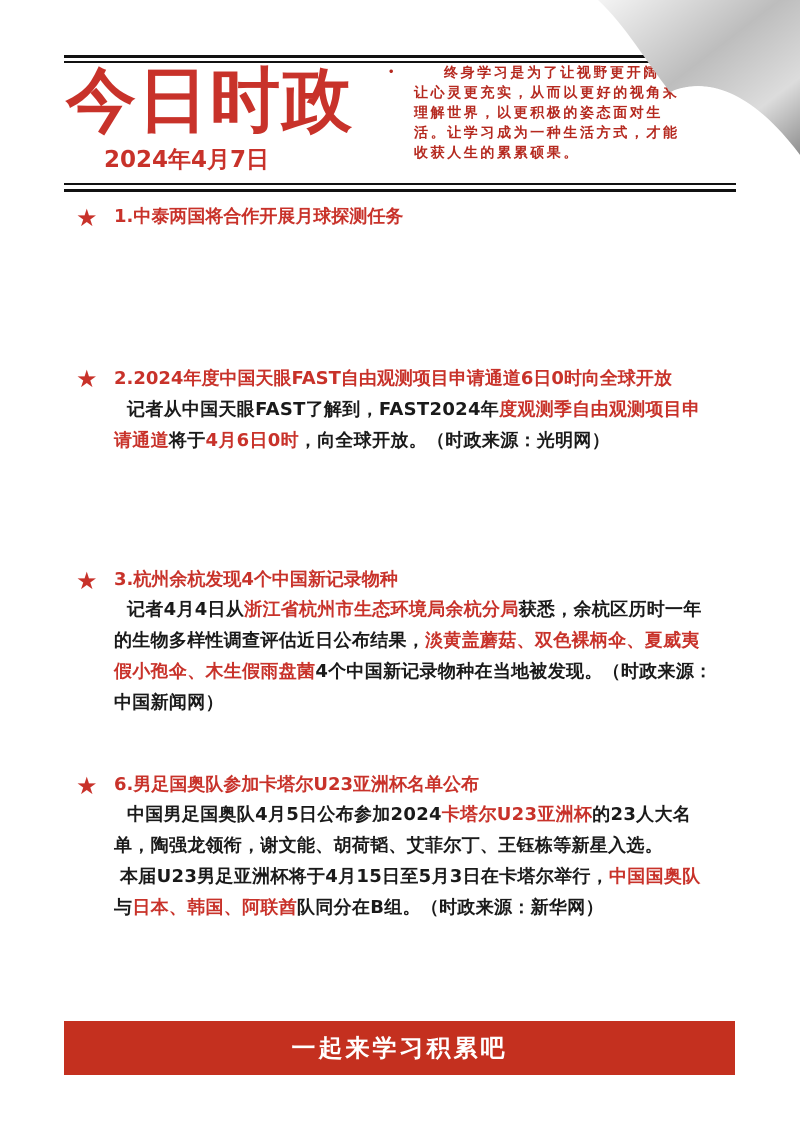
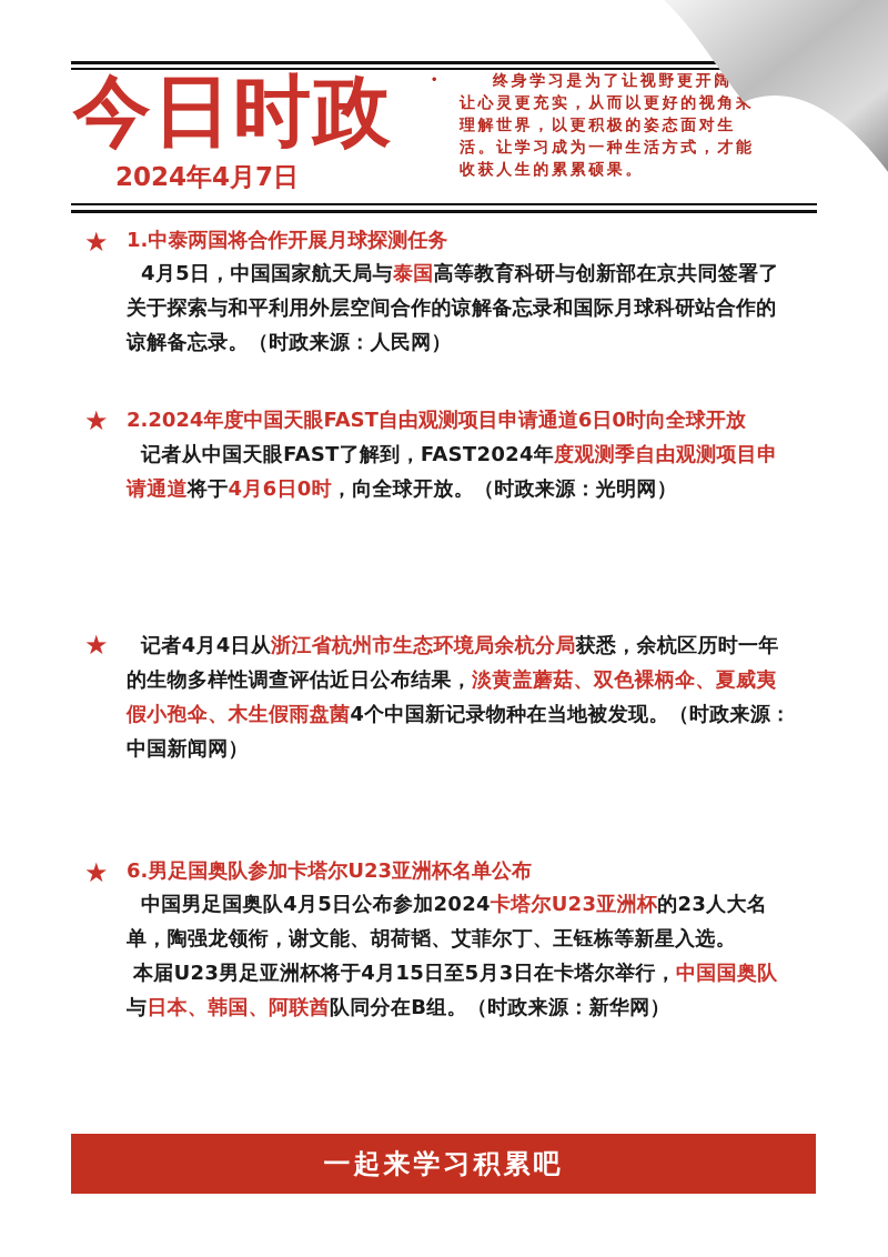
  今日时政
  2024年4月7日
  •
  终身学习是为了让视野更开阔让心灵更充实，从而以更好的视角来理解世界，以更积极的姿态面对生活。让学习成为一种生活方式，才能收获人生的累累硕果。
  ★
  1.中泰两国将合作开展月球探测任务
+ 4月5日，中国国家航天局与泰国高等教育科研与创新部在京共同签署了关于探索与和平利用外层空间合作的谅解备忘录和国际月球科研站合作的谅解备忘录。（时政来源：人民网）
  ★
  2.2024年度中国天眼FAST自由观测项目申请通道6日0时向全球开放
  记者从中国天眼FAST了解到，FAST2024年度观测季自由观测项目申请通道将于4月6日0时，向全球开放。（时政来源：光明网）
  ★
- 3.杭州余杭发现4个中国新记录物种
  记者4月4日从浙江省杭州市生态环境局余杭分局获悉，余杭区历时一年的生物多样性调查评估近日公布结果，淡黄盖蘑菇、双色裸柄伞、夏威夷假小孢伞、木生假雨盘菌4个中国新记录物种在当地被发现。（时政来源：中国新闻网）
  ★
  6.男足国奥队参加卡塔尔U23亚洲杯名单公布
  中国男足国奥队4月5日公布参加2024卡塔尔U23亚洲杯的23人大名单，陶强龙领衔，谢文能、胡荷韬、艾菲尔丁、王钰栋等新星入选。
  本届U23男足亚洲杯将于4月15日至5月3日在卡塔尔举行，中国国奥队与日本、韩国、阿联酋队同分在B组。（时政来源：新华网）
  一起来学习积累吧
